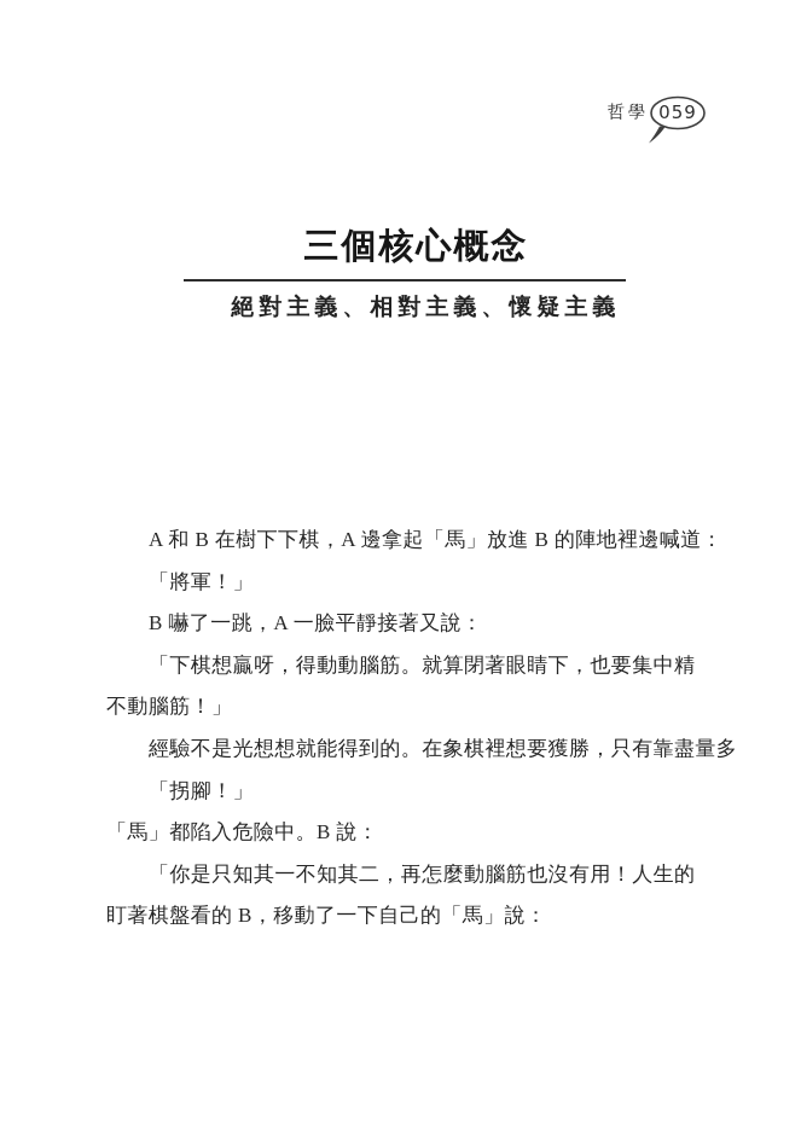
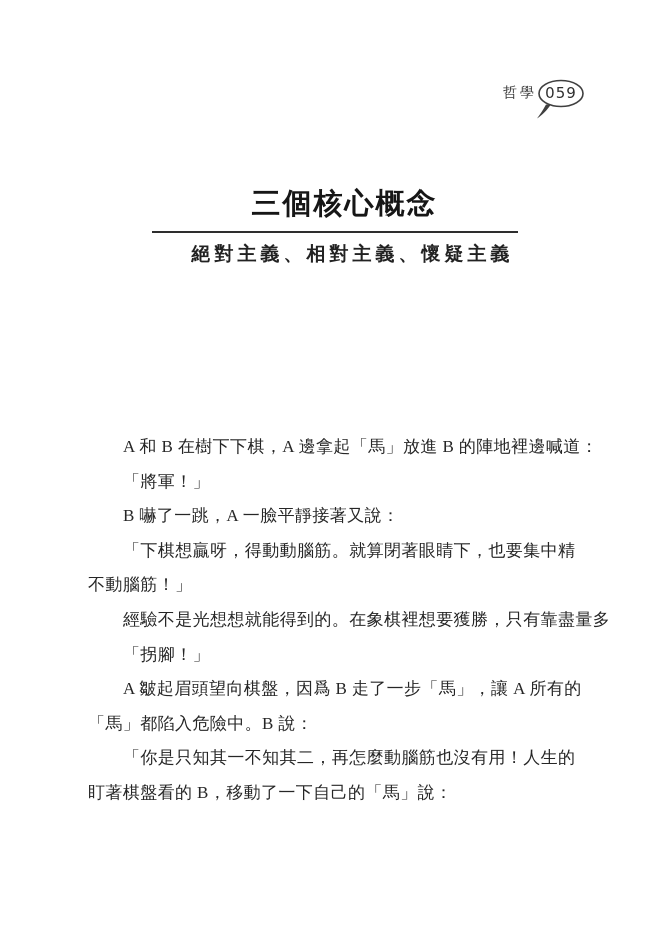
  哲學
  059
  三個核心概念
  絕對主義、相對主義、懷疑主義
  A 和 B 在樹下下棋，A 邊拿起「馬」放進 B 的陣地裡邊喊道：
  「將軍！」
  B 嚇了一跳，A 一臉平靜接著又說：
  「下棋想贏呀，得動動腦筋。就算閉著眼睛下，也要集中精
  不動腦筋！」
  經驗不是光想想就能得到的。在象棋裡想要獲勝，只有靠盡量多
  「拐腳！」
+ A 皺起眉頭望向棋盤，因爲 B 走了一步「馬」，讓 A 所有的
  「馬」都陷入危險中。B 說：
  「你是只知其一不知其二，再怎麼動腦筋也沒有用！人生的
  盯著棋盤看的 B，移動了一下自己的「馬」說：
